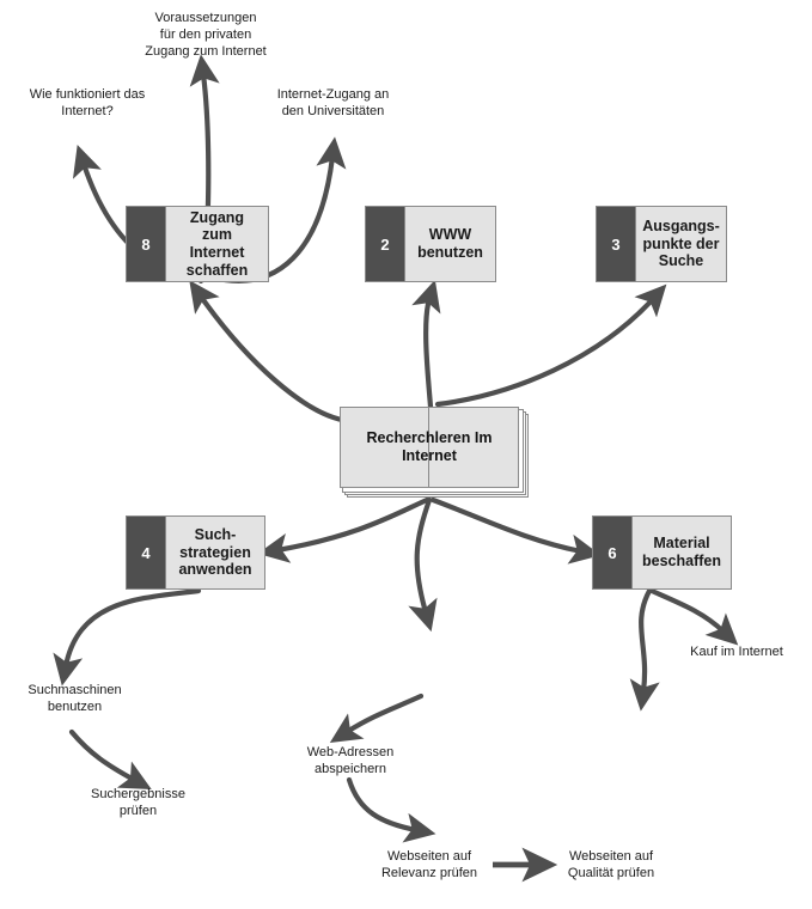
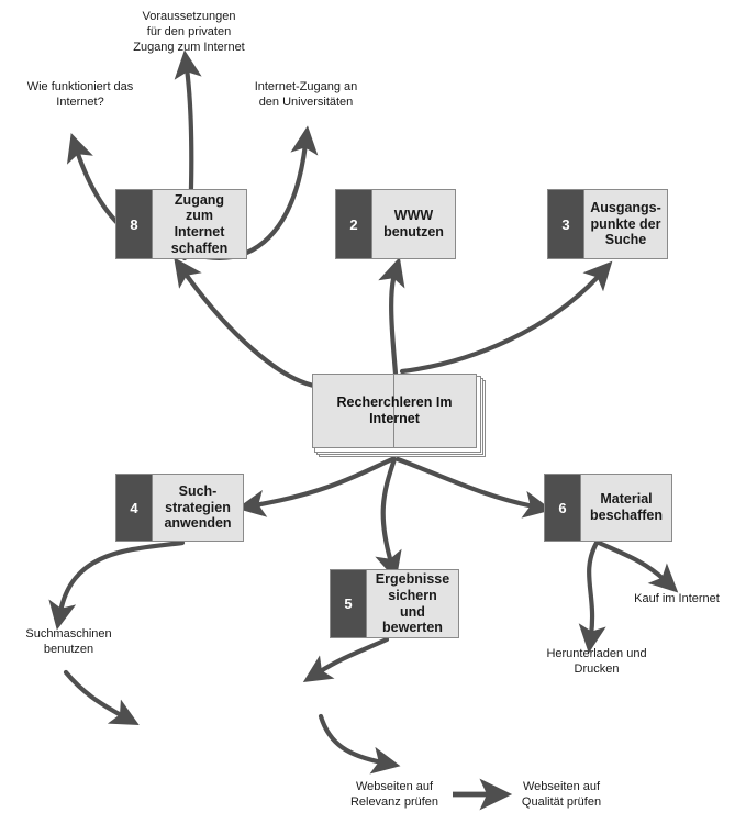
  Recherchleren Im
  Internet
  8
  Zugang
  zum
  Internet
  schaffen
  2
  WWW
  benutzen
  3
  Ausgangs-
  punkte der
  Suche
  4
  Such-
  strategien
  anwenden
+ 5
+ Ergebnisse
+ sichern
+ und
+ bewerten
  6
  Material
  beschaffen
  Wie funktioniert das
  Internet?
  Voraussetzungen
  für den privaten
  Zugang zum Internet
  Internet-Zugang an
  den Universitäten
  Suchmaschinen
  benutzen
- Suchergebnisse
- prüfen
- Web-Adressen
- abspeichern
  Webseiten auf
  Relevanz prüfen
  Webseiten auf
  Qualität prüfen
  Kauf im Internet
+ Herunterladen und
+ Drucken
